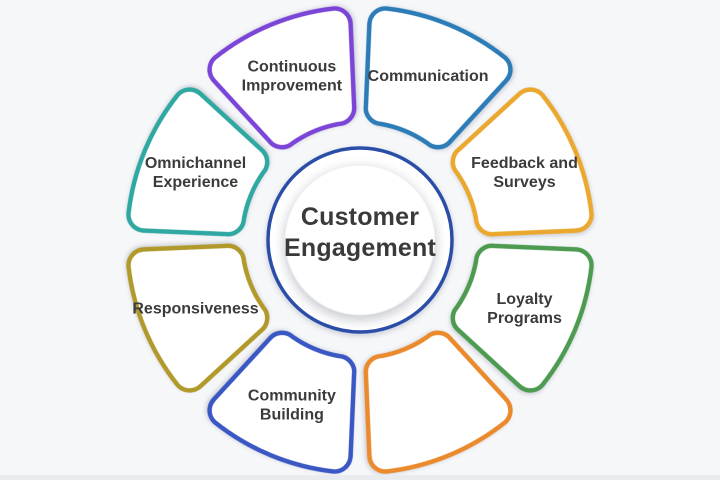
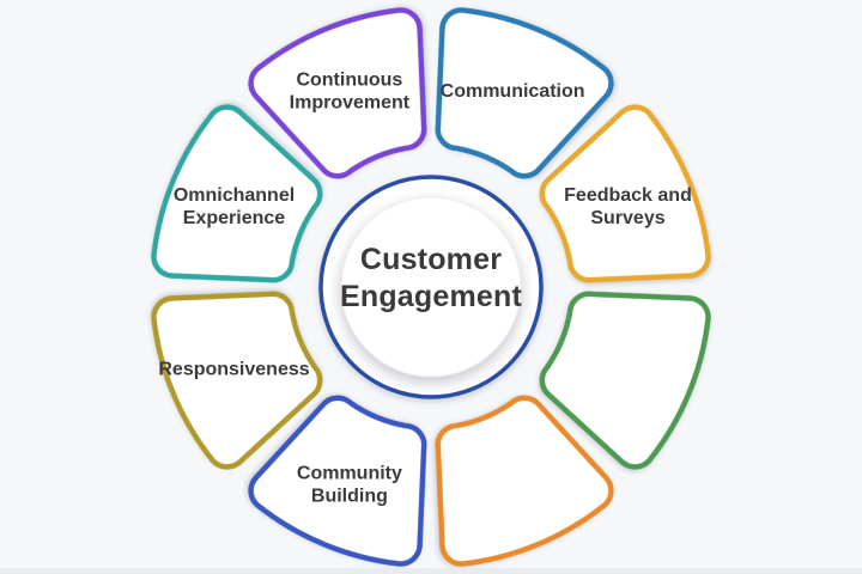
  Communication
  Feedback and Surveys
- Loyalty Programs
  Community Building
  Responsiveness
  Omnichannel Experience
  Continuous Improvement
  Customer Engagement
